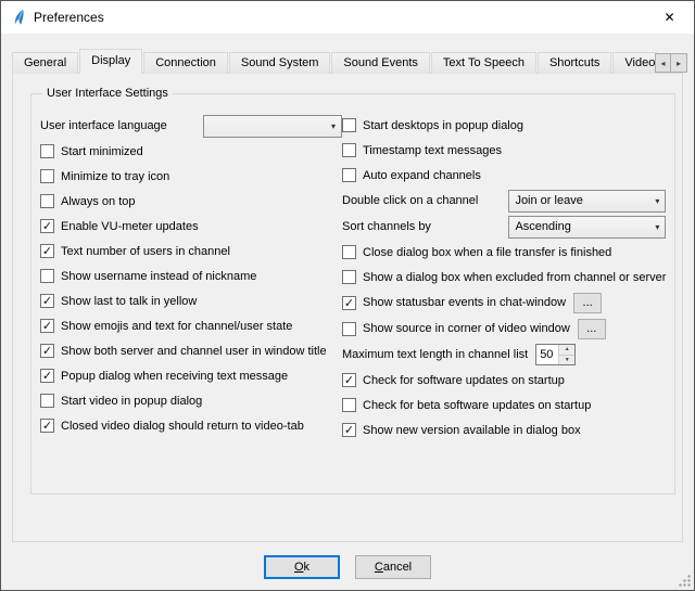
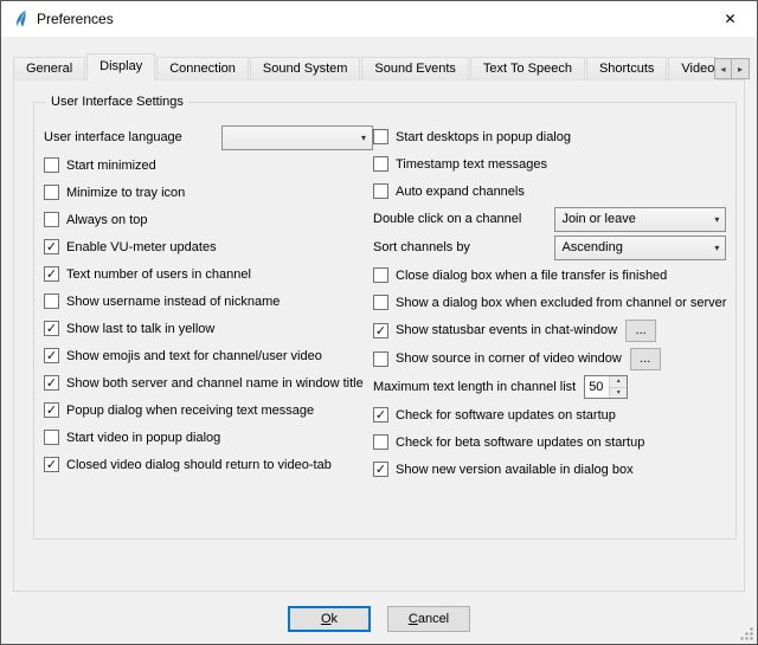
  Preferences
  ✕
  General
  Display
  Connection
  Sound System
  Sound Events
  Text To Speech
  Shortcuts
  Video
  ◂
  ▸
  User Interface Settings
  User interface language
  ▾
  Start minimized
  Minimize to tray icon
  Always on top
  ✓
  Enable VU-meter updates
  ✓
  Text number of users in channel
  Show username instead of nickname
  ✓
  Show last to talk in yellow
  ✓
- Show emojis and text for channel/user state
+ Show emojis and text for channel/user video
  ✓
- Show both server and channel user in window title
+ Show both server and channel name in window title
  ✓
  Popup dialog when receiving text message
  Start video in popup dialog
  ✓
  Closed video dialog should return to video-tab
  Start desktops in popup dialog
  Timestamp text messages
  Auto expand channels
  Double click on a channel
  Join or leave
  ▾
  Sort channels by
  Ascending
  ▾
  Close dialog box when a file transfer is finished
  Show a dialog box when excluded from channel or server
  ✓
  Show statusbar events in chat-window
  ...
  Show source in corner of video window
  ...
  Maximum text length in channel list
  50
  ✓
  Check for software updates on startup
  Check for beta software updates on startup
  ✓
  Show new version available in dialog box
  Ok
  Cancel
